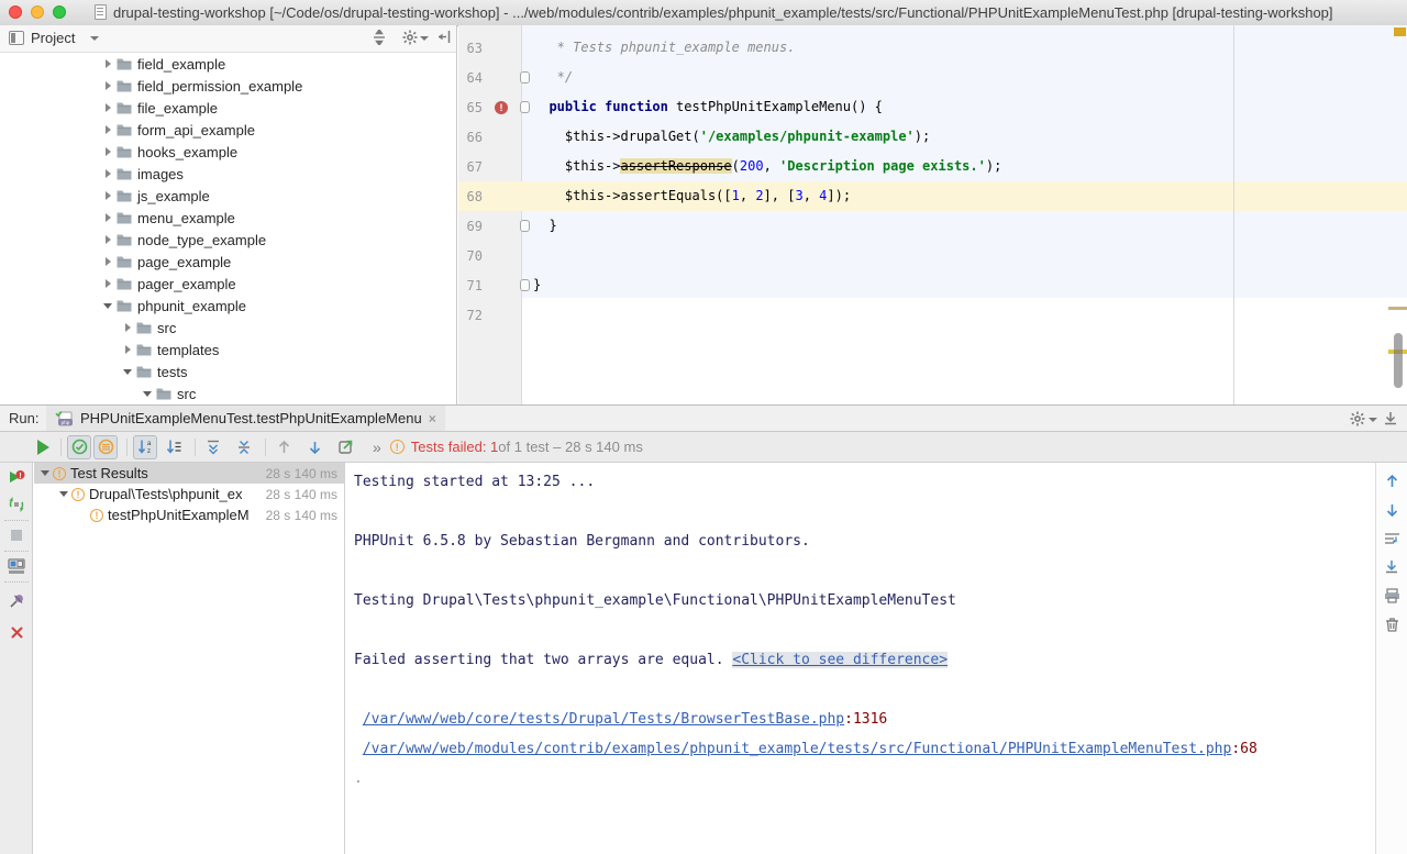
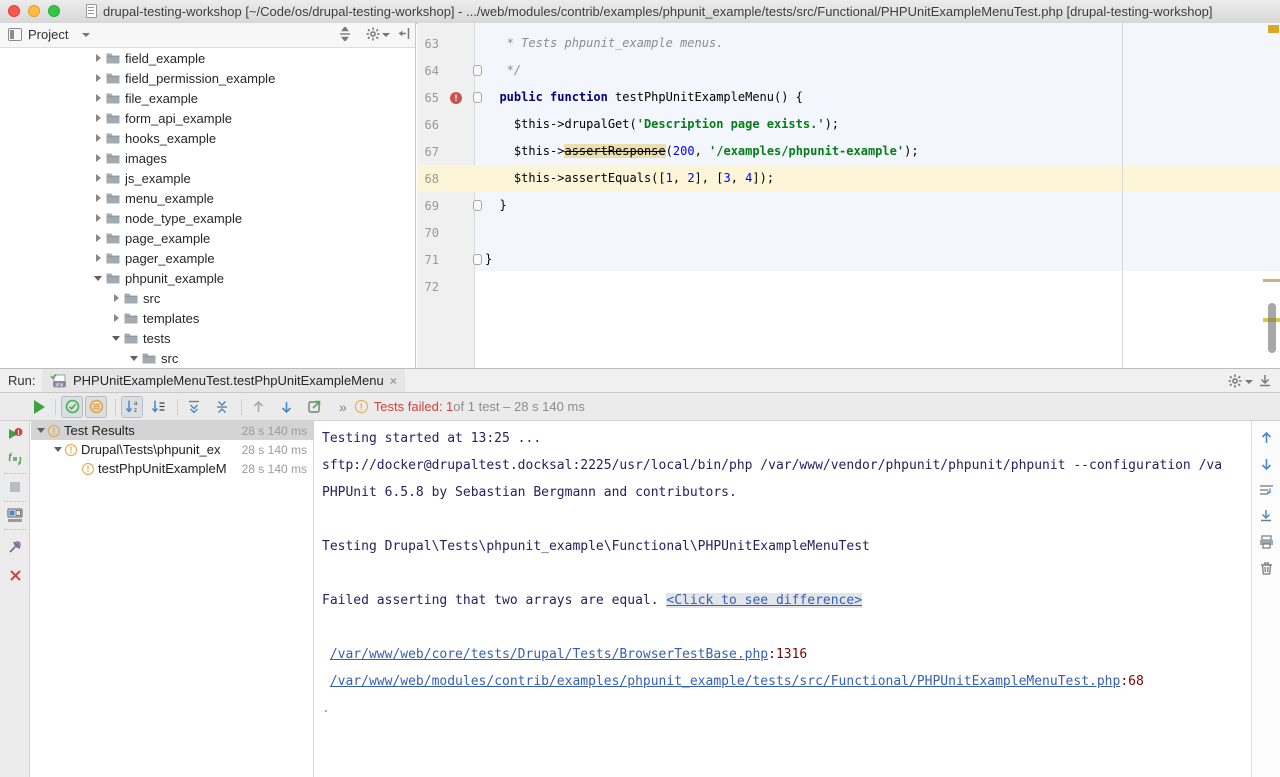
  drupal-testing-workshop [~/Code/os/drupal-testing-workshop] - .../web/modules/contrib/examples/phpunit_example/tests/src/Functional/PHPUnitExampleMenuTest.php [drupal-testing-workshop]
  Project
  field_example
  field_permission_example
  file_example
  form_api_example
  hooks_example
  images
  js_example
  menu_example
  node_type_example
  page_example
  pager_example
  phpunit_example
  src
  templates
  tests
  src
  63
  * Tests phpunit_example menus.
  64
  */
  65
  !
  public function testPhpUnitExampleMenu() {
  66
- $this->drupalGet('/examples/phpunit-example');
+ $this->drupalGet('Description page exists.');
  67
- $this->assertResponse(200, 'Description page exists.');
+ $this->assertResponse(200, '/examples/phpunit-example');
  68
  $this->assertEquals([1, 2], [3, 4]);
  69
  }
  70
  71
  }
  72
  Run:
  PHPUnitExampleMenuTest.testPhpUnitExampleMenu
  ×
  »
  !
  Tests failed: 1
  of 1 test – 28 s 140 ms
  !
  !
  Test Results
  28 s 140 ms
  !
  Drupal\Tests\phpunit_ex
  28 s 140 ms
  !
  testPhpUnitExampleM
  28 s 140 ms
  Testing started at 13:25 ...
+ sftp://docker@drupaltest.docksal:2225/usr/local/bin/php /var/www/vendor/phpunit/phpunit/phpunit --configuration /va
  PHPUnit 6.5.8 by Sebastian Bergmann and contributors.
  Testing Drupal\Tests\phpunit_example\Functional\PHPUnitExampleMenuTest
  Failed asserting that two arrays are equal. <Click to see difference>
  /var/www/web/core/tests/Drupal/Tests/BrowserTestBase.php:1316
  /var/www/web/modules/contrib/examples/phpunit_example/tests/src/Functional/PHPUnitExampleMenuTest.php:68
  .
